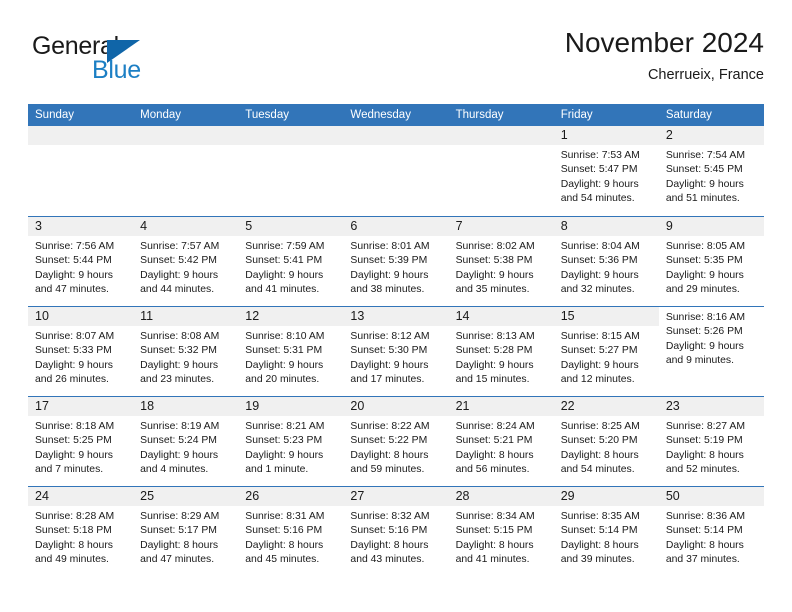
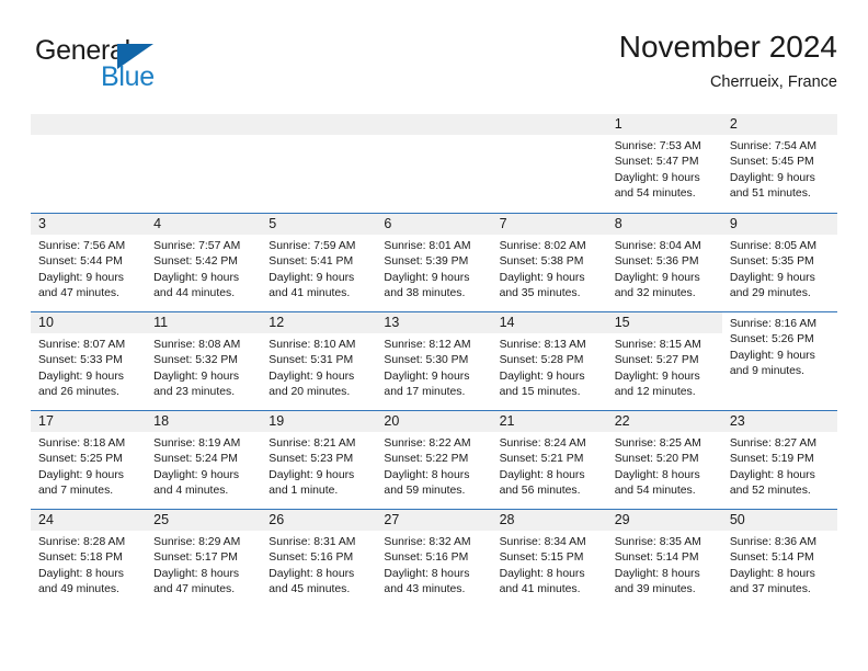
  General
  Blue
  November 2024
  Cherrueix, France
- Sunday
- Monday
- Tuesday
- Wednesday
- Thursday
- Friday
- Saturday
  1
  Sunrise: 7:53 AM
  Sunset: 5:47 PM
  Daylight: 9 hours
  and 54 minutes.
  2
  Sunrise: 7:54 AM
  Sunset: 5:45 PM
  Daylight: 9 hours
  and 51 minutes.
  3
  Sunrise: 7:56 AM
  Sunset: 5:44 PM
  Daylight: 9 hours
  and 47 minutes.
  4
  Sunrise: 7:57 AM
  Sunset: 5:42 PM
  Daylight: 9 hours
  and 44 minutes.
  5
  Sunrise: 7:59 AM
  Sunset: 5:41 PM
  Daylight: 9 hours
  and 41 minutes.
  6
  Sunrise: 8:01 AM
  Sunset: 5:39 PM
  Daylight: 9 hours
  and 38 minutes.
  7
  Sunrise: 8:02 AM
  Sunset: 5:38 PM
  Daylight: 9 hours
  and 35 minutes.
  8
  Sunrise: 8:04 AM
  Sunset: 5:36 PM
  Daylight: 9 hours
  and 32 minutes.
  9
  Sunrise: 8:05 AM
  Sunset: 5:35 PM
  Daylight: 9 hours
  and 29 minutes.
  10
  Sunrise: 8:07 AM
  Sunset: 5:33 PM
  Daylight: 9 hours
  and 26 minutes.
  11
  Sunrise: 8:08 AM
  Sunset: 5:32 PM
  Daylight: 9 hours
  and 23 minutes.
  12
  Sunrise: 8:10 AM
  Sunset: 5:31 PM
  Daylight: 9 hours
  and 20 minutes.
  13
  Sunrise: 8:12 AM
  Sunset: 5:30 PM
  Daylight: 9 hours
  and 17 minutes.
  14
  Sunrise: 8:13 AM
  Sunset: 5:28 PM
  Daylight: 9 hours
  and 15 minutes.
  15
  Sunrise: 8:15 AM
  Sunset: 5:27 PM
  Daylight: 9 hours
  and 12 minutes.
  Sunrise: 8:16 AM
  Sunset: 5:26 PM
  Daylight: 9 hours
  and 9 minutes.
  17
  Sunrise: 8:18 AM
  Sunset: 5:25 PM
  Daylight: 9 hours
  and 7 minutes.
  18
  Sunrise: 8:19 AM
  Sunset: 5:24 PM
  Daylight: 9 hours
  and 4 minutes.
  19
  Sunrise: 8:21 AM
  Sunset: 5:23 PM
  Daylight: 9 hours
  and 1 minute.
  20
  Sunrise: 8:22 AM
  Sunset: 5:22 PM
  Daylight: 8 hours
  and 59 minutes.
  21
  Sunrise: 8:24 AM
  Sunset: 5:21 PM
  Daylight: 8 hours
  and 56 minutes.
  22
  Sunrise: 8:25 AM
  Sunset: 5:20 PM
  Daylight: 8 hours
  and 54 minutes.
  23
  Sunrise: 8:27 AM
  Sunset: 5:19 PM
  Daylight: 8 hours
  and 52 minutes.
  24
  Sunrise: 8:28 AM
  Sunset: 5:18 PM
  Daylight: 8 hours
  and 49 minutes.
  25
  Sunrise: 8:29 AM
  Sunset: 5:17 PM
  Daylight: 8 hours
  and 47 minutes.
  26
  Sunrise: 8:31 AM
  Sunset: 5:16 PM
  Daylight: 8 hours
  and 45 minutes.
  27
  Sunrise: 8:32 AM
  Sunset: 5:16 PM
  Daylight: 8 hours
  and 43 minutes.
  28
  Sunrise: 8:34 AM
  Sunset: 5:15 PM
  Daylight: 8 hours
  and 41 minutes.
  29
  Sunrise: 8:35 AM
  Sunset: 5:14 PM
  Daylight: 8 hours
  and 39 minutes.
  50
  Sunrise: 8:36 AM
  Sunset: 5:14 PM
  Daylight: 8 hours
  and 37 minutes.
